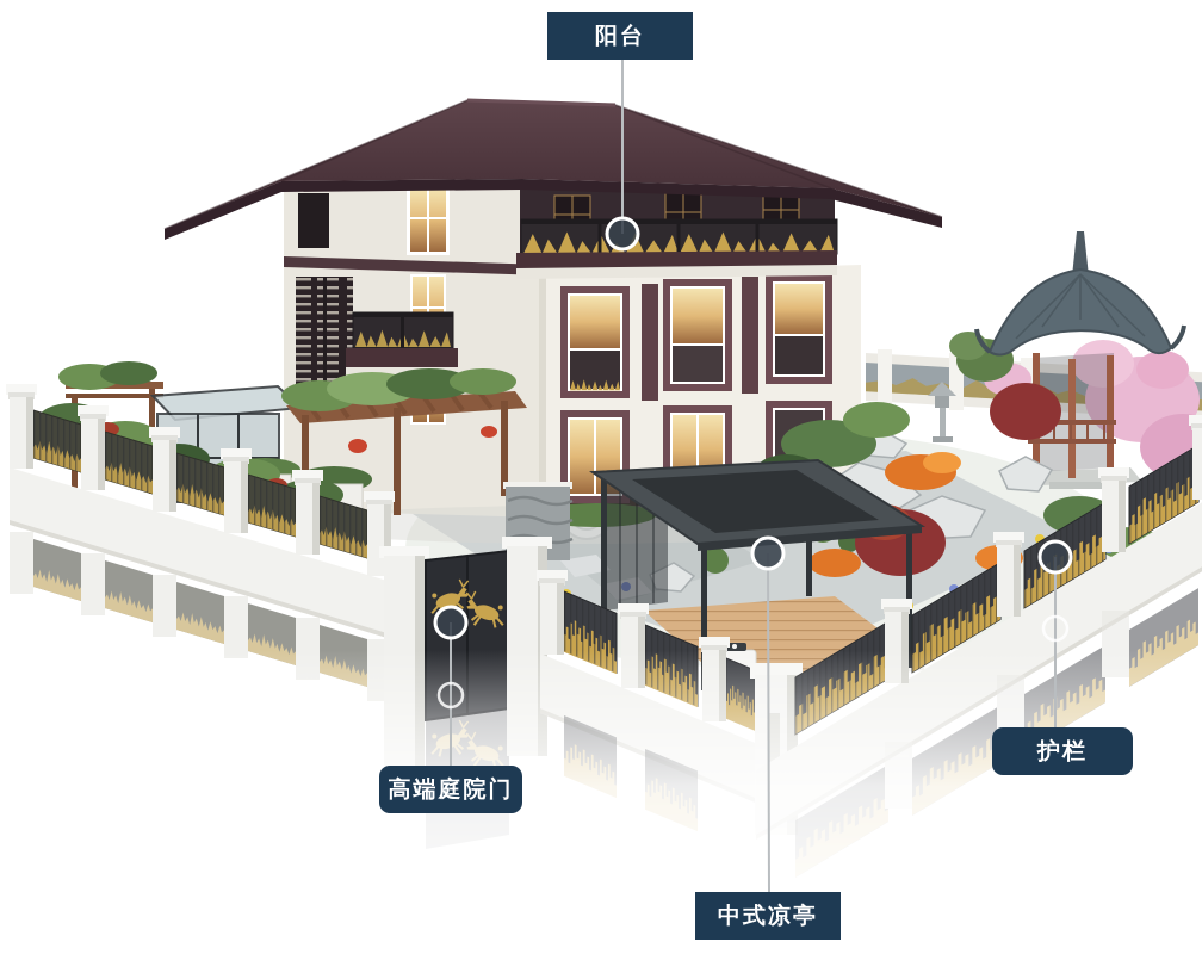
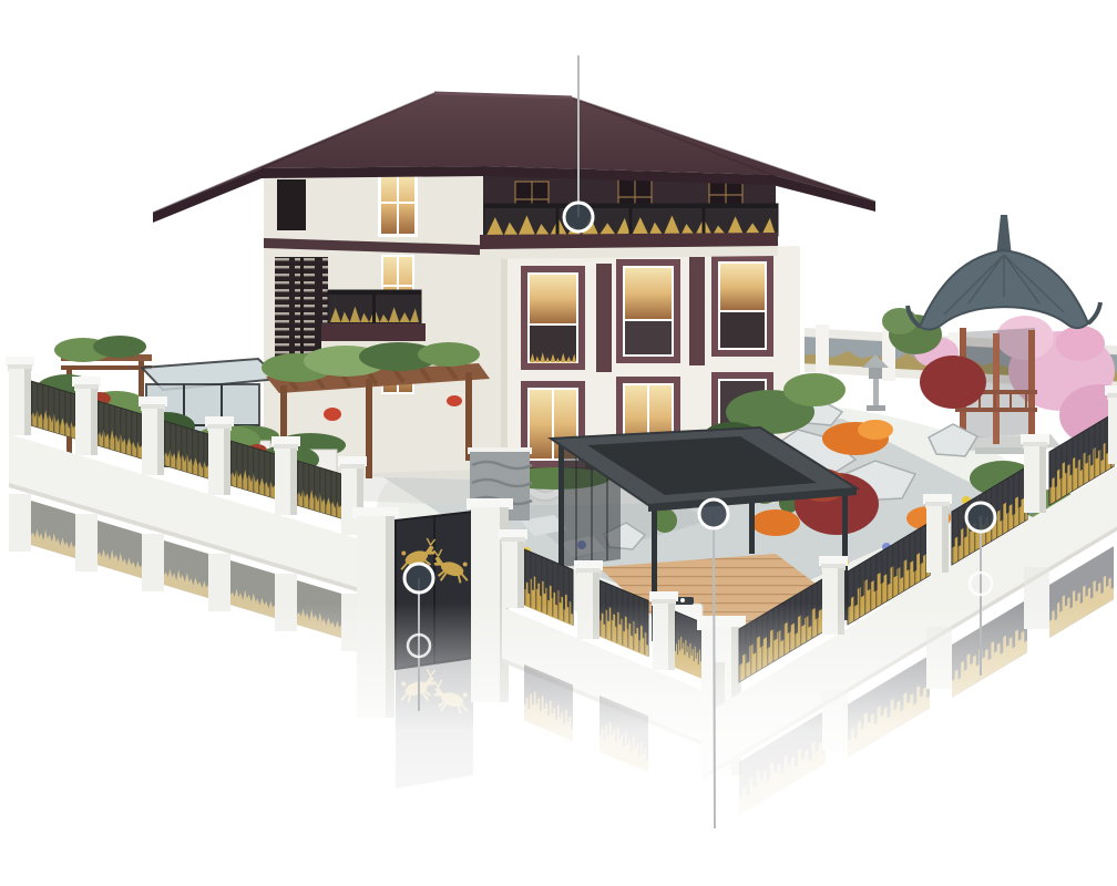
- 阳台
- 高端庭院门
- 中式凉亭
- 护栏
